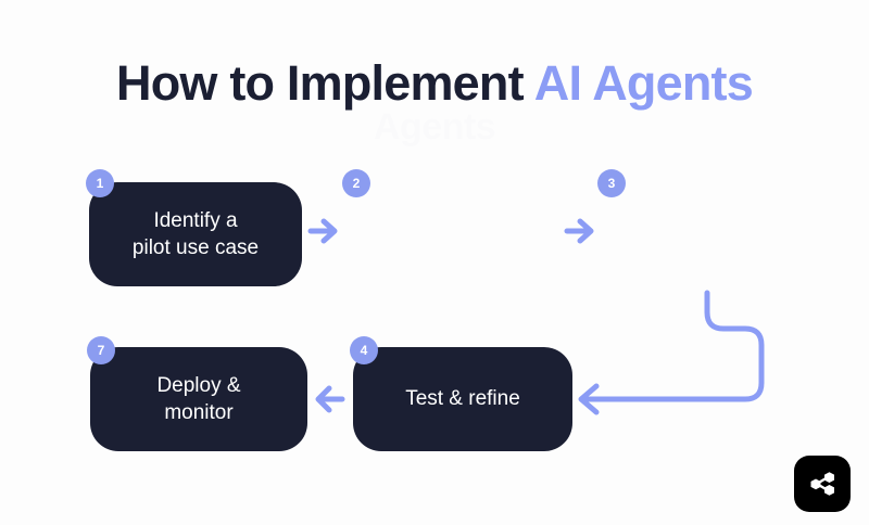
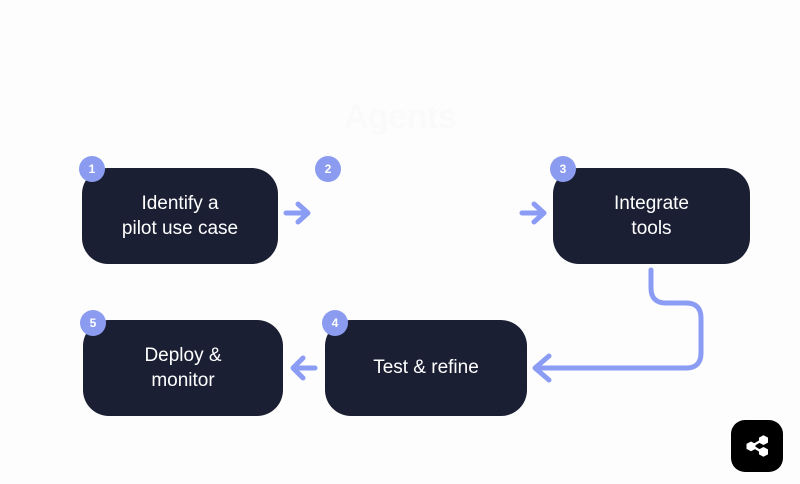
- How to Implement AI Agents
  Identify a
  pilot use case
  1
  2
+ Integrate
+ tools
  3
  Test & refine
  4
  Deploy &
  monitor
- 7
+ 5
